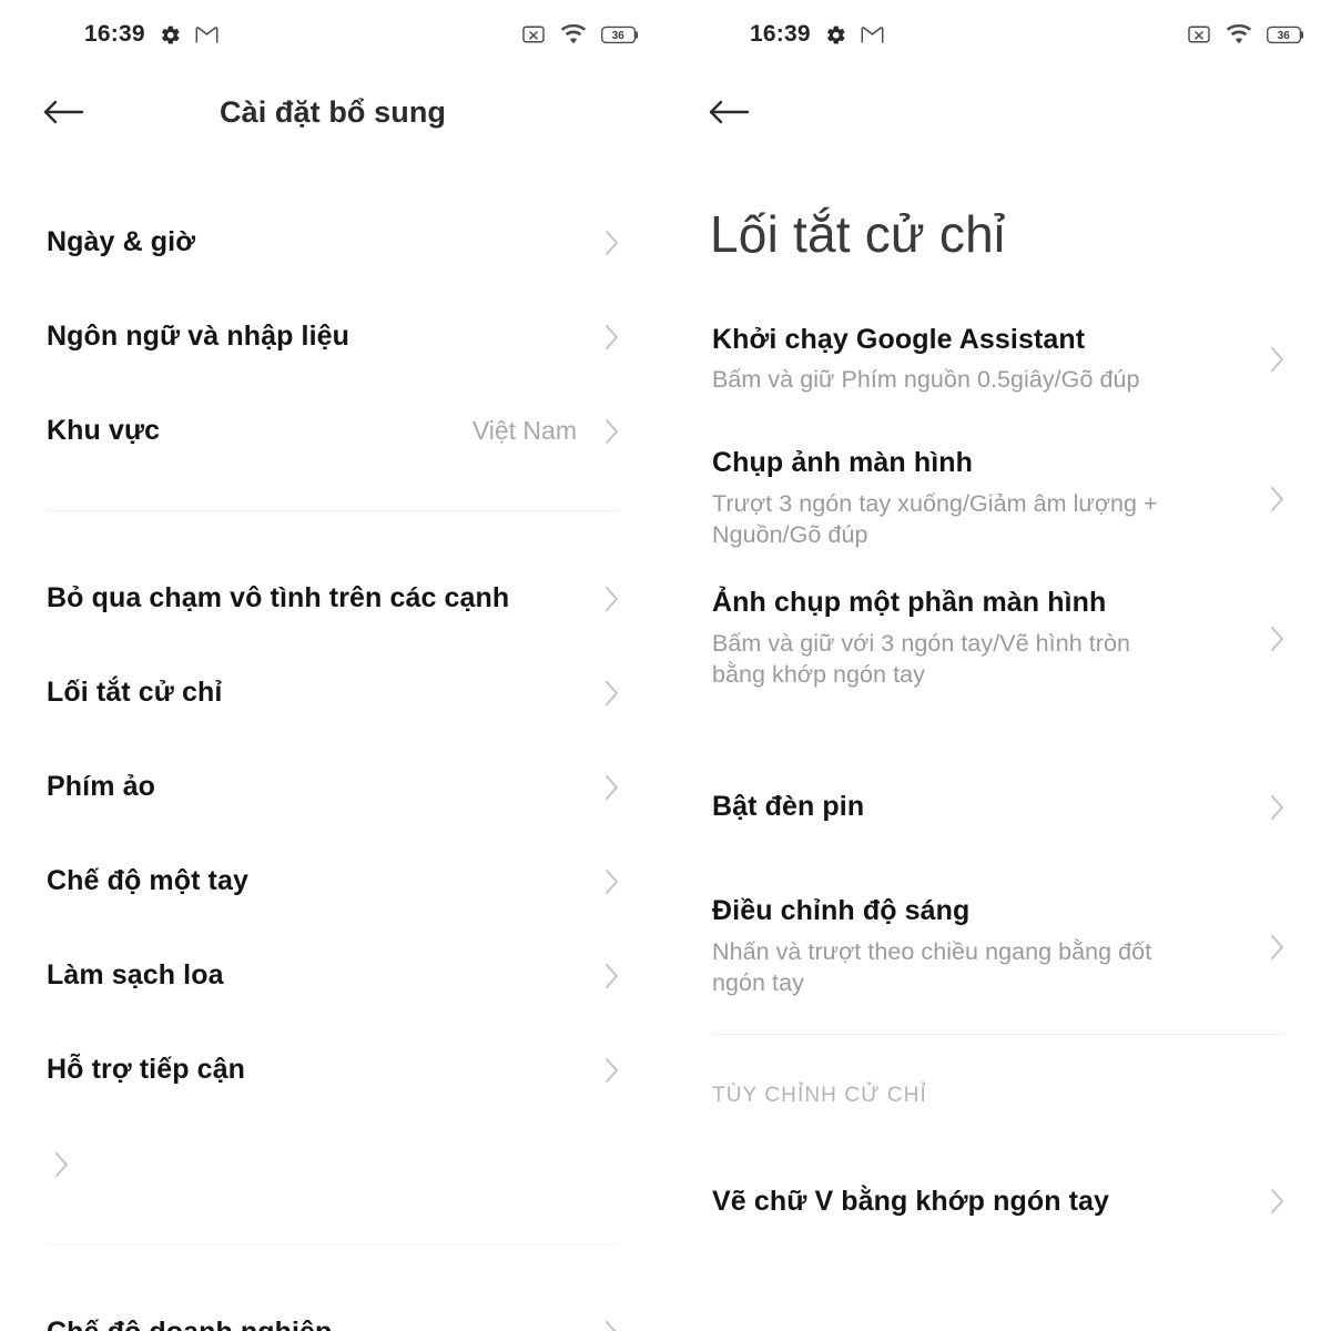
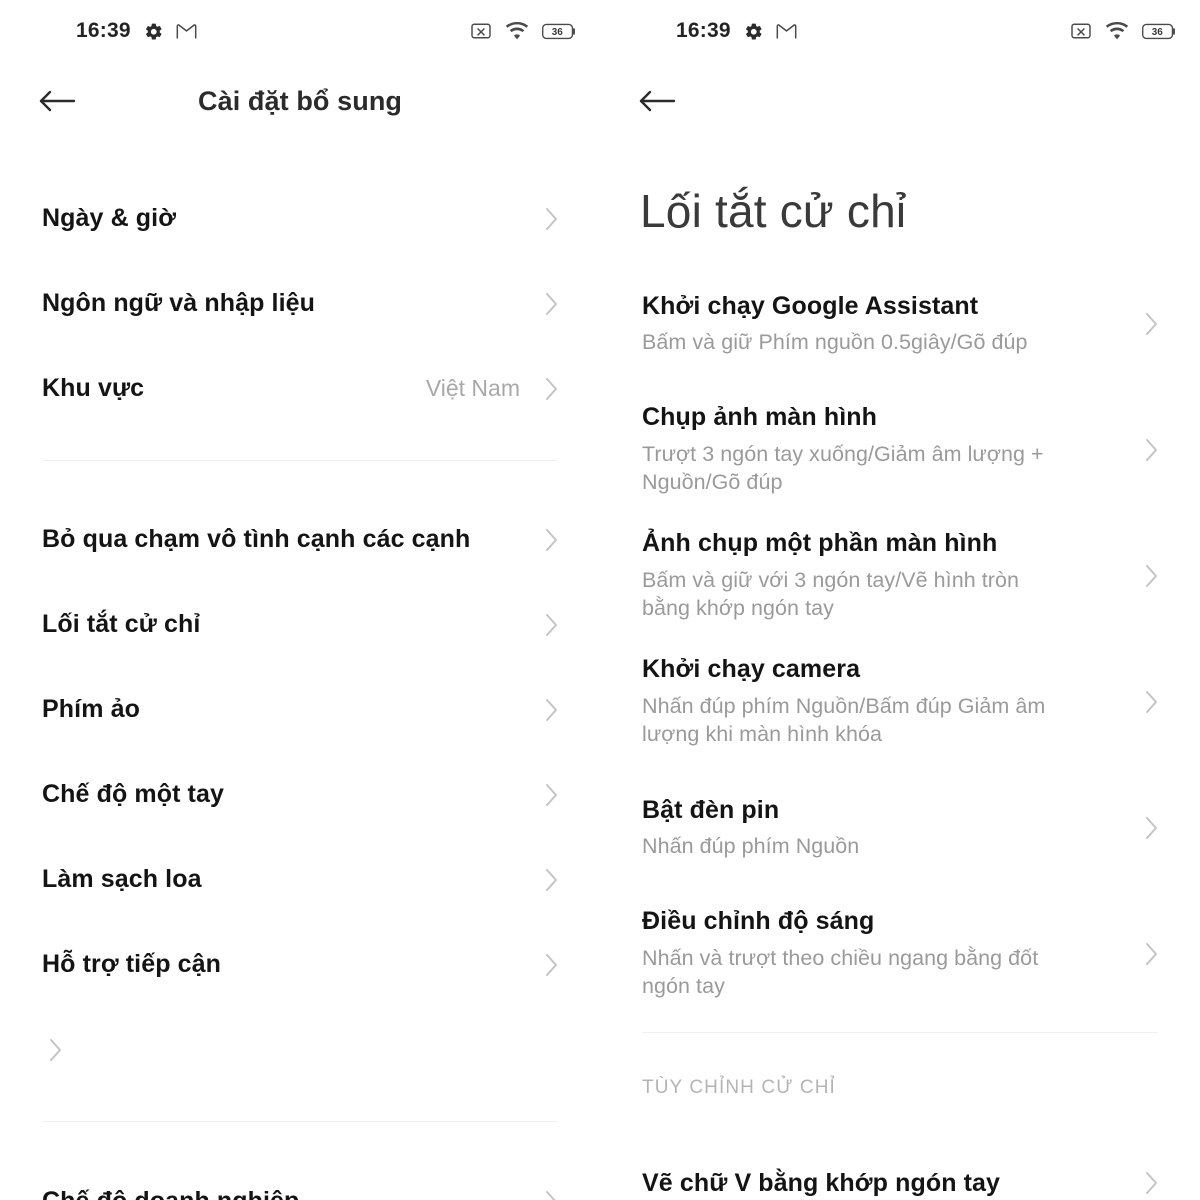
  16:39
  36
  Cài đặt bổ sung
  Ngày & giờ
  Ngôn ngữ và nhập liệu
  Khu vực
  Việt Nam
- Bỏ qua chạm vô tình trên các cạnh
+ Bỏ qua chạm vô tình cạnh các cạnh
  Lối tắt cử chỉ
  Phím ảo
  Chế độ một tay
  Làm sạch loa
  Hỗ trợ tiếp cận
  16:39
  36
  Lối tắt cử chỉ
  Khởi chạy Google Assistant
  Bấm và giữ Phím nguồn 0.5giây/Gõ đúp
  Chụp ảnh màn hình
  Trượt 3 ngón tay xuống/Giảm âm lượng + Nguồn/Gõ đúp
  Ảnh chụp một phần màn hình
  Bấm và giữ với 3 ngón tay/Vẽ hình tròn bằng khớp ngón tay
+ Khởi chạy camera
+ Nhấn đúp phím Nguồn/Bấm đúp Giảm âm lượng khi màn hình khóa
  Bật đèn pin
+ Nhấn đúp phím Nguồn
  Điều chỉnh độ sáng
  Nhấn và trượt theo chiều ngang bằng đốt ngón tay
  TÙY CHỈNH CỬ CHỈ
  Vẽ chữ V bằng khớp ngón tay
